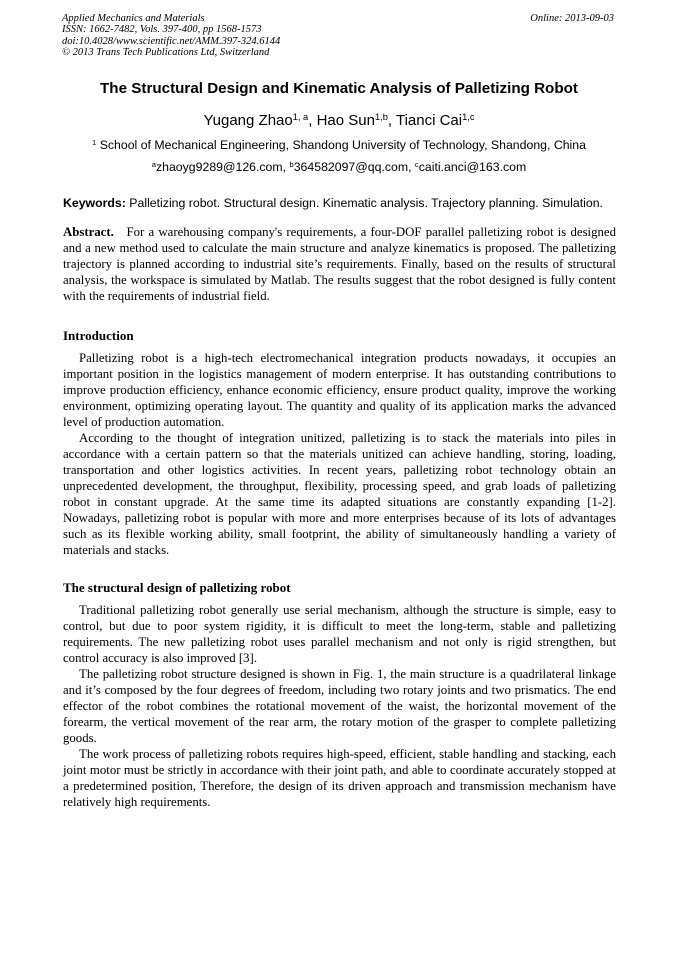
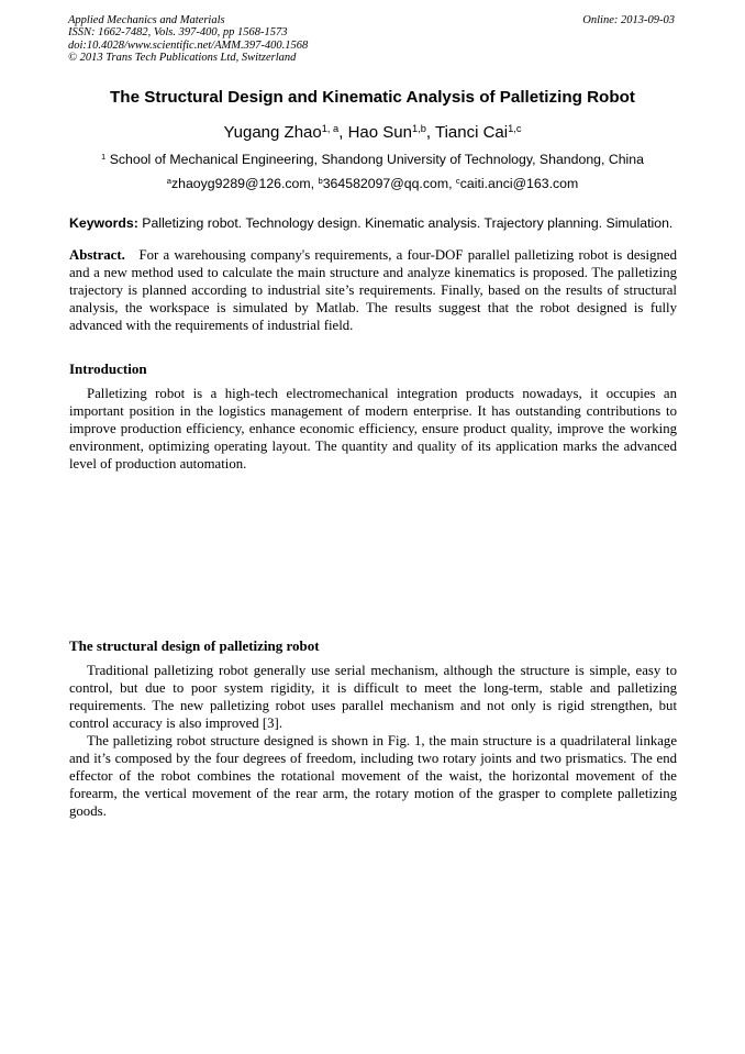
  Applied Mechanics and Materials
  ISSN: 1662-7482, Vols. 397-400, pp 1568-1573
- doi:10.4028/www.scientific.net/AMM.397-324.6144
+ doi:10.4028/www.scientific.net/AMM.397-400.1568
  © 2013 Trans Tech Publications Ltd, Switzerland
  Online: 2013-09-03
  The Structural Design and Kinematic Analysis of Palletizing Robot
  Yugang Zhao1, a, Hao Sun1,b, Tianci Cai1,c
  1 School of Mechanical Engineering, Shandong University of Technology, Shandong, China
  azhaoyg9289@126.com, b364582097@qq.com, ccaiti.anci@163.com
- Keywords: Palletizing robot. Structural design. Kinematic analysis. Trajectory planning. Simulation.
+ Keywords: Palletizing robot. Technology design. Kinematic analysis. Trajectory planning. Simulation.
- Abstract. For a warehousing company's requirements, a four-DOF parallel palletizing robot is designed and a new method used to calculate the main structure and analyze kinematics is proposed. The palletizing trajectory is planned according to industrial site’s requirements. Finally, based on the results of structural analysis, the workspace is simulated by Matlab. The results suggest that the robot designed is fully content with the requirements of industrial field.
+ Abstract. For a warehousing company's requirements, a four-DOF parallel palletizing robot is designed and a new method used to calculate the main structure and analyze kinematics is proposed. The palletizing trajectory is planned according to industrial site’s requirements. Finally, based on the results of structural analysis, the workspace is simulated by Matlab. The results suggest that the robot designed is fully advanced with the requirements of industrial field.
  Introduction
  Palletizing robot is a high-tech electromechanical integration products nowadays, it occupies an important position in the logistics management of modern enterprise. It has outstanding contributions to improve production efficiency, enhance economic efficiency, ensure product quality, improve the working environment, optimizing operating layout. The quantity and quality of its application marks the advanced level of production automation.
- According to the thought of integration unitized, palletizing is to stack the materials into piles in accordance with a certain pattern so that the materials unitized can achieve handling, storing, loading, transportation and other logistics activities. In recent years, palletizing robot technology obtain an unprecedented development, the throughput, flexibility, processing speed, and grab loads of palletizing robot in constant upgrade. At the same time its adapted situations are constantly expanding [1-2]. Nowadays, palletizing robot is popular with more and more enterprises because of its lots of advantages such as its flexible working ability, small footprint, the ability of simultaneously handling a variety of materials and stacks.
  The structural design of palletizing robot
  Traditional palletizing robot generally use serial mechanism, although the structure is simple, easy to control, but due to poor system rigidity, it is difficult to meet the long-term, stable and palletizing requirements. The new palletizing robot uses parallel mechanism and not only is rigid strengthen, but control accuracy is also improved [3].
  The palletizing robot structure designed is shown in Fig. 1, the main structure is a quadrilateral linkage and it’s composed by the four degrees of freedom, including two rotary joints and two prismatics. The end effector of the robot combines the rotational movement of the waist, the horizontal movement of the forearm, the vertical movement of the rear arm, the rotary motion of the grasper to complete palletizing goods.
- The work process of palletizing robots requires high-speed, efficient, stable handling and stacking, each joint motor must be strictly in accordance with their joint path, and able to coordinate accurately stopped at a predetermined position, Therefore, the design of its driven approach and transmission mechanism have relatively high requirements.
